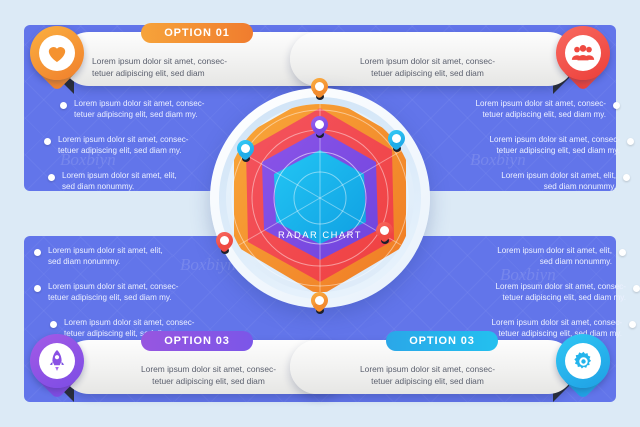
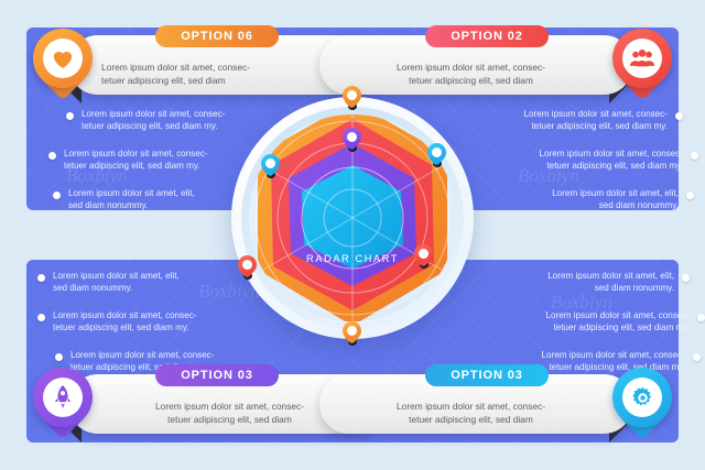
  Boxbiyn
  Boxbiy
  Boxbiyn
  Boxbiyn
  Lorem ipsum dolor sit amet, consec-
  tetuer adipiscing elit, sed diam my.
  Lorem ipsum dolor sit amet, consec-
  tetuer adipiscing elit, sed diam my.
  Lorem ipsum dolor sit amet, elit,
  sed diam nonummy.
  Lorem ipsum dolor sit amet, consec-
  tetuer adipiscing elit, sed diam my.
  Lorem ipsum dolor sit amet, consec-
  tetuer adipiscing elit, sed diam my.
  Lorem ipsum dolor sit amet, elit,
  sed diam nonummy.
  Lorem ipsum dolor sit amet, elit,
  sed diam nonummy.
  Lorem ipsum dolor sit amet, consec-
  tetuer adipiscing elit, sed diam my.
  Lorem ipsum dolor sit amet, consec-
  tetuer adipiscing elit, s
  Lorem ipsum dolor sit amet, elit,
  sed diam nonummy.
  Lorem ipsum dolor sit amet, consec-
  tetuer adipiscing elit, sed diam my.
  Lorem ipsum dolor sit amet, consec-
  tetuer adipiscing elit, s diam my.
  RADAR CHART
- OPTION 01
+ OPTION 06
  Lorem ipsum dolor sit amet, consec-
  tetuer adipiscing elit, sed diam
+ OPTION 02
  Lorem ipsum dolor sit amet, consec-
  tetuer adipiscing elit, sed diam
  OPTION 03
  Lorem ipsum dolor sit amet, consec-
  tetuer adipiscing elit, sed diam
  OPTION 03
  Lorem ipsum dolor sit amet, consec-
  tetuer adipiscing elit, sed diam
